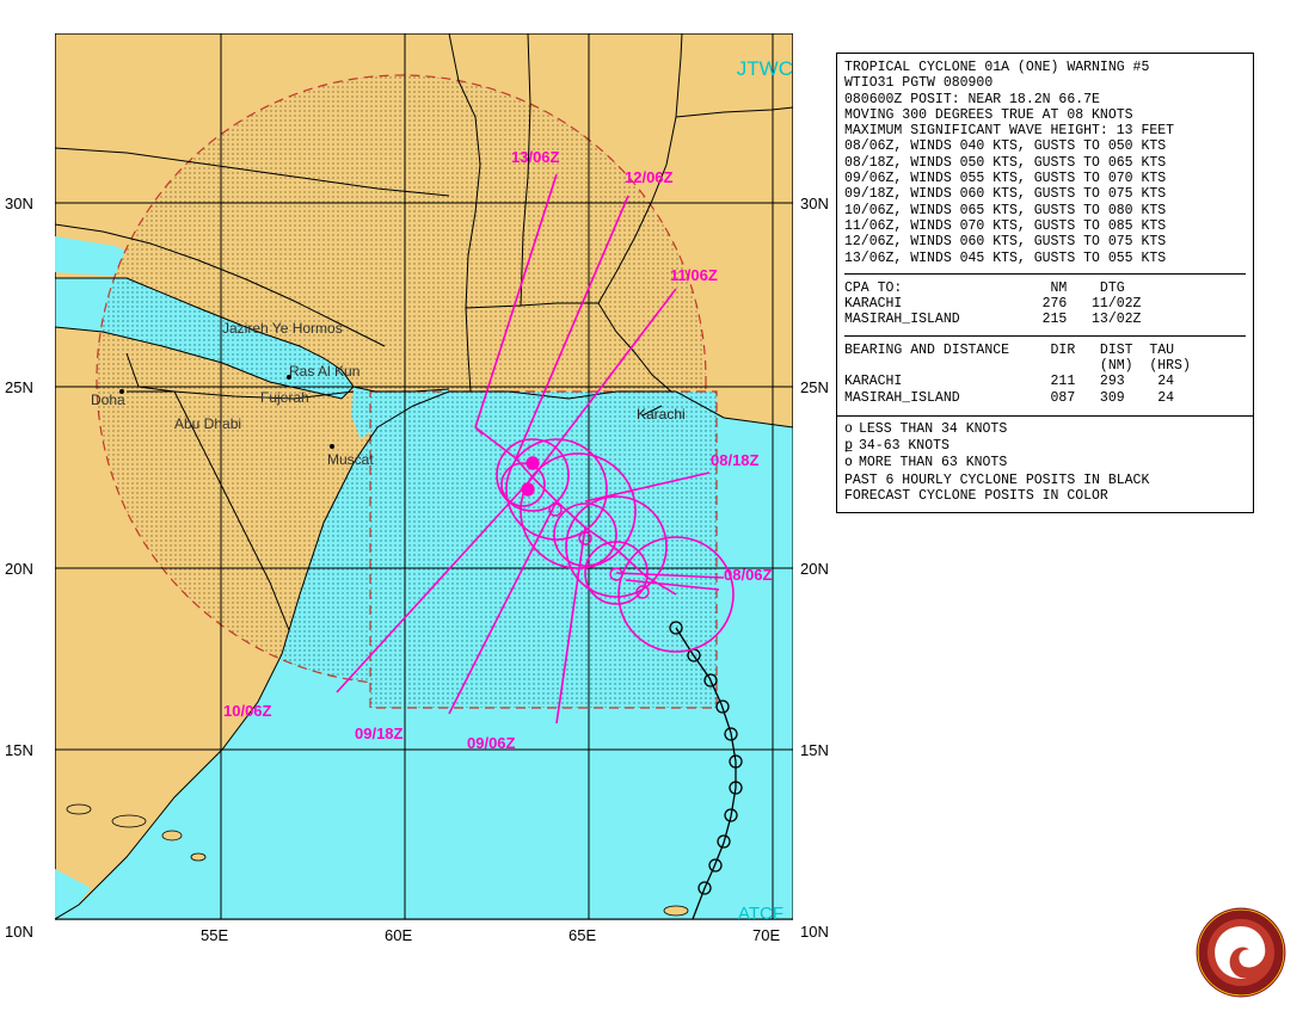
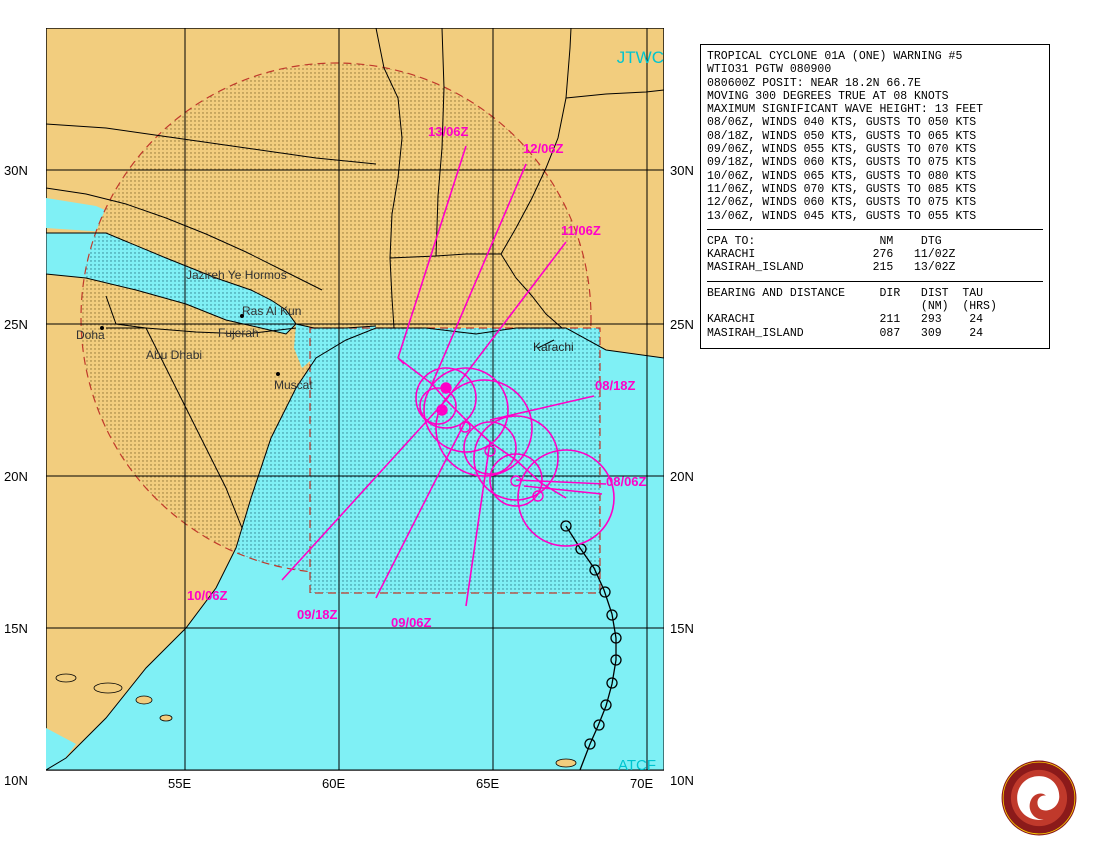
  JTWC
  ATCF
  30N
  25N
  20N
  15N
  10N
  30N
  25N
  20N
  15N
  10N
  55E
  60E
  65E
  70E
  Doha
  Abu Dhabi
  Jazireh Ye Hormos
  Ras Al Kun
  Fujerah
  Muscat
  Karachi
  13/06Z
  12/06Z
  11/06Z
  08/18Z
  08/06Z
  10/06Z
  09/18Z
  09/06Z
  TROPICAL CYCLONE 01A (ONE) WARNING #5
  WTIO31 PGTW 080900
  080600Z POSIT: NEAR 18.2N 66.7E
  MOVING 300 DEGREES TRUE AT 08 KNOTS
  MAXIMUM SIGNIFICANT WAVE HEIGHT: 13 FEET
  08/06Z, WINDS 040 KTS, GUSTS TO 050 KTS
  08/18Z, WINDS 050 KTS, GUSTS TO 065 KTS
  09/06Z, WINDS 055 KTS, GUSTS TO 070 KTS
  09/18Z, WINDS 060 KTS, GUSTS TO 075 KTS
  10/06Z, WINDS 065 KTS, GUSTS TO 080 KTS
  11/06Z, WINDS 070 KTS, GUSTS TO 085 KTS
  12/06Z, WINDS 060 KTS, GUSTS TO 075 KTS
  13/06Z, WINDS 045 KTS, GUSTS TO 055 KTS
  CPA TO: NM DTG
  KARACHI 276 11/02Z
  MASIRAH_ISLAND 215 13/02Z
  BEARING AND DISTANCE DIR DIST TAU
  (NM) (HRS)
  KARACHI 211 293 24
  MASIRAH_ISLAND 087 309 24
- o
- LESS THAN 34 KNOTS
- ք
- 34-63 KNOTS
- օ
- MORE THAN 63 KNOTS
- PAST 6 HOURLY CYCLONE POSITS IN BLACK
- FORECAST CYCLONE POSITS IN COLOR
